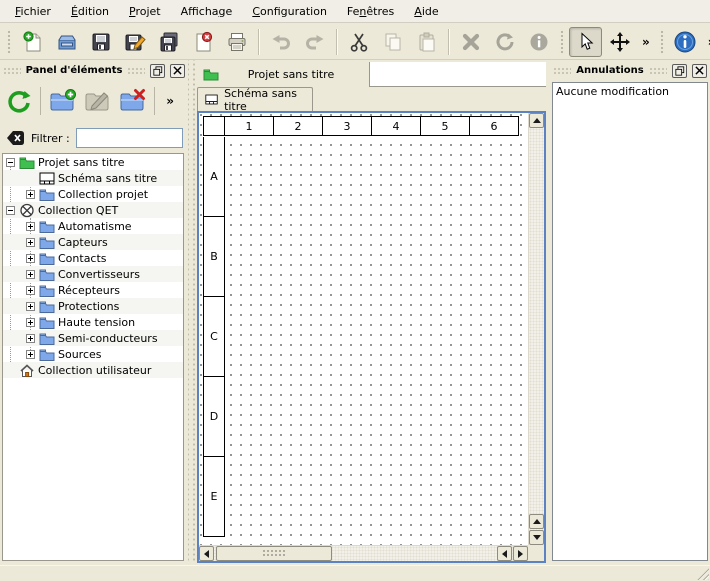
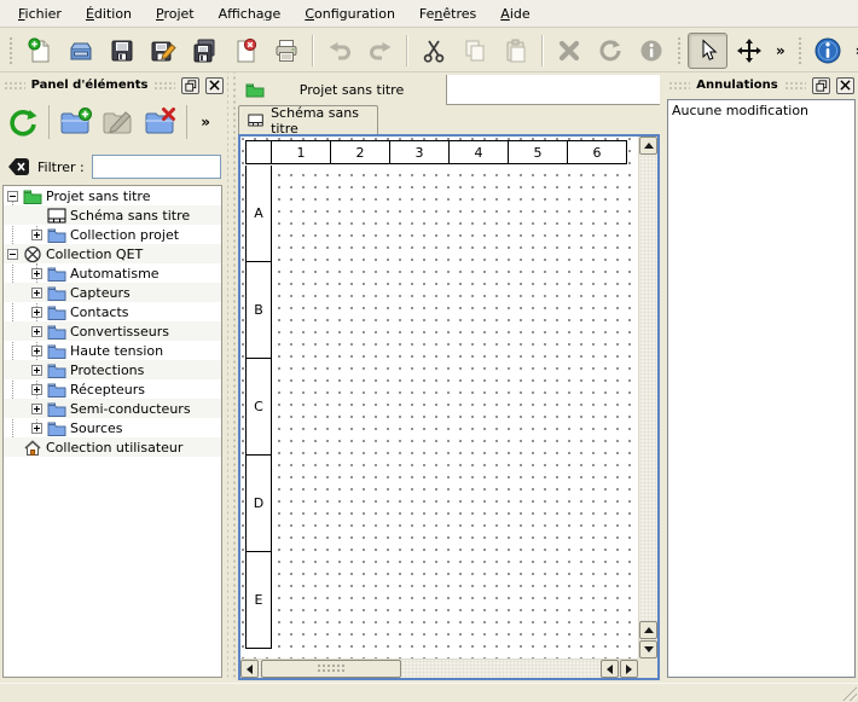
  Fichier
  Édition
  Projet
  Affichage
  Configuration
  Fenêtres
  Aide
  »
  Panel d'éléments
  »
  Filtrer :
  Projet sans titre
  Schéma sans titre
  Collection projet
  Collection QET
  Automatisme
  Capteurs
  Contacts
  Convertisseurs
- Récepteurs
+ Haute tension
  Protections
- Haute tension
+ Récepteurs
  Semi-conducteurs
  Sources
  Collection utilisateur
  Projet sans titre
  Schéma sans titre
  1
  2
  3
  4
  5
  6
  A
  B
  C
  D
  E
  Annulations
  Aucune modification
